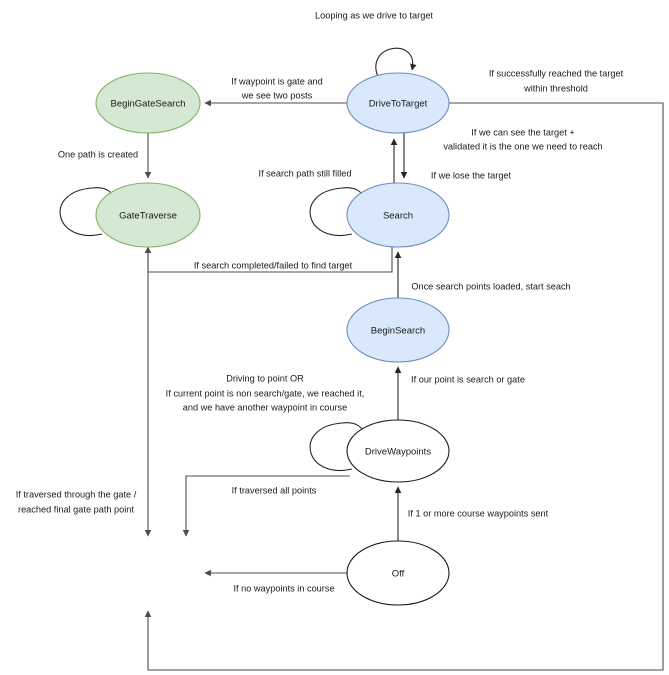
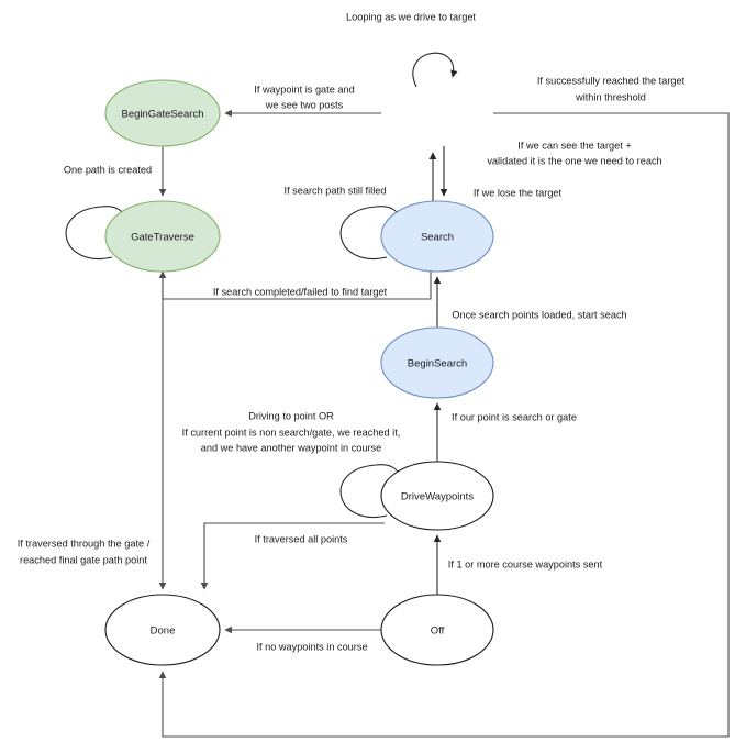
  Looping as we drive to target
  If waypoint is gate and
  we see two posts
  If successfully reached the target
  within threshold
  If we can see the target +
  validated it is the one we need to reach
  If we lose the target
  One path is created
  If search path still filled
  If search completed/failed to find target
  Once search points loaded, start seach
  If our point is search or gate
  Driving to point OR
  If current point is non search/gate, we reached it,
  and we have another waypoint in course
  If traversed all points
  If traversed through the gate /
  reached final gate path point
  If 1 or more course waypoints sent
  If no waypoints in course
  BeginGateSearch
- DriveToTarget
  GateTraverse
  Search
  BeginSearch
  DriveWaypoints
+ Done
  Off
